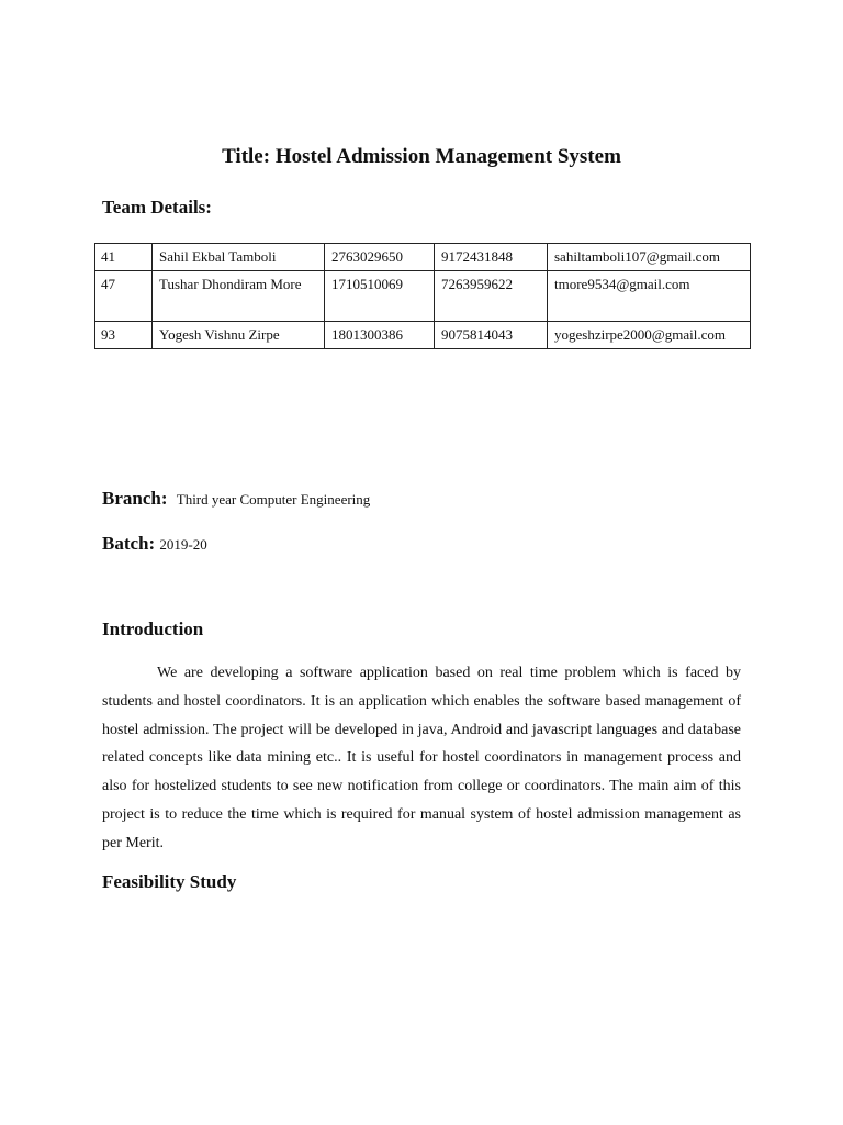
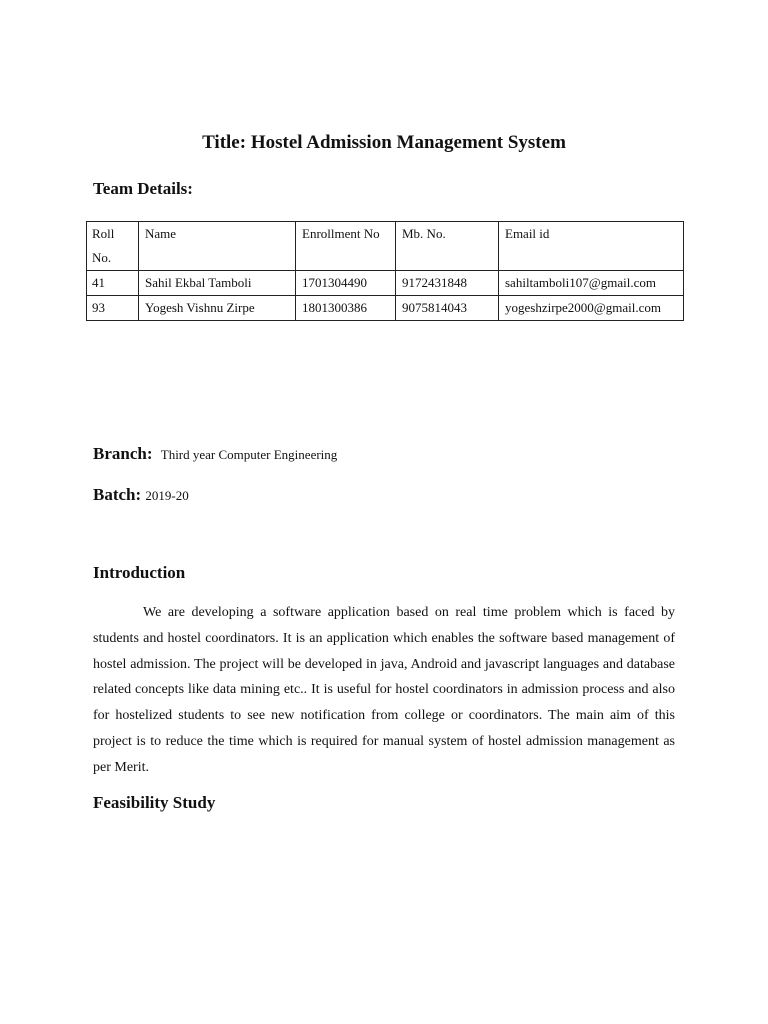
  Title: Hostel Admission Management System
  Team Details:
+ Roll No.	Name	Enrollment No	Mb. No.	Email id
- 41	Sahil Ekbal Tamboli	2763029650	9172431848	sahiltamboli107@gmail.com
+ 41	Sahil Ekbal Tamboli	1701304490	9172431848	sahiltamboli107@gmail.com
- 47	Tushar Dhondiram More	1710510069	7263959622	tmore9534@gmail.com
  93	Yogesh Vishnu Zirpe	1801300386	9075814043	yogeshzirpe2000@gmail.com
  Branch: Third year Computer Engineering
  Batch: 2019-20
  Introduction
- We are developing a software application based on real time problem which is faced by students and hostel coordinators. It is an application which enables the software based management of hostel admission. The project will be developed in java, Android and javascript languages and database related concepts like data mining etc.. It is useful for hostel coordinators in management process and also for hostelized students to see new notification from college or coordinators. The main aim of this project is to reduce the time which is required for manual system of hostel admission management as per Merit.
+ We are developing a software application based on real time problem which is faced by students and hostel coordinators. It is an application which enables the software based management of hostel admission. The project will be developed in java, Android and javascript languages and database related concepts like data mining etc.. It is useful for hostel coordinators in admission process and also for hostelized students to see new notification from college or coordinators. The main aim of this project is to reduce the time which is required for manual system of hostel admission management as per Merit.
  Feasibility Study
